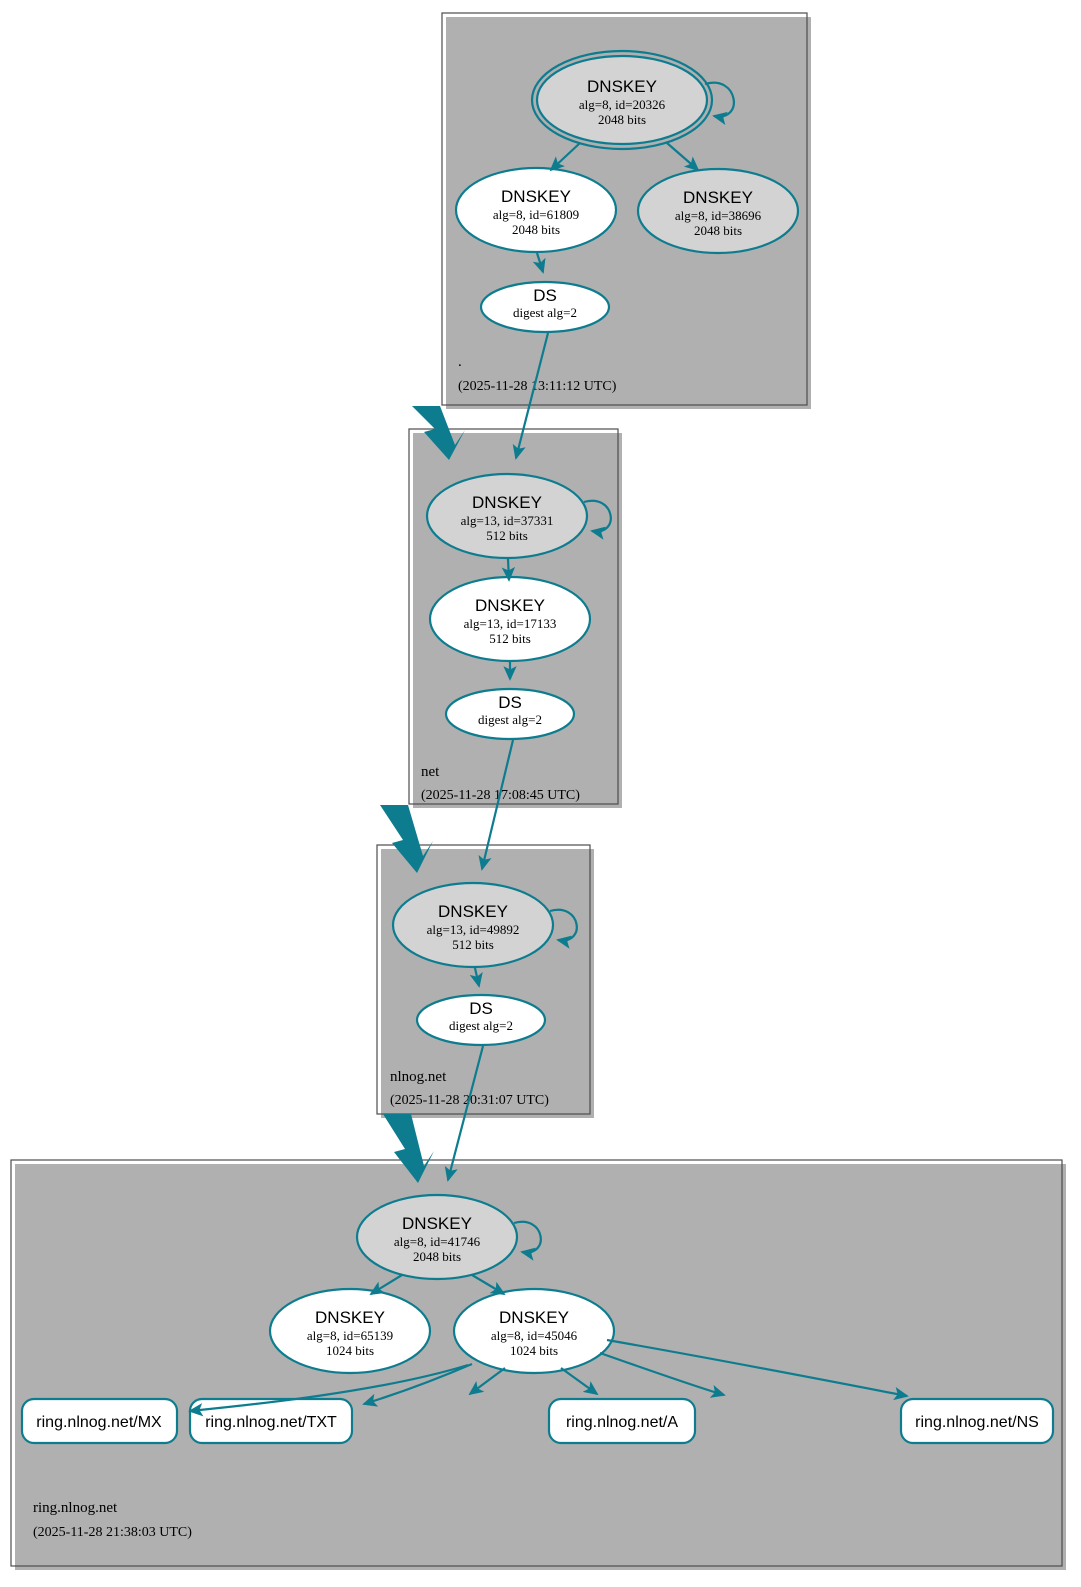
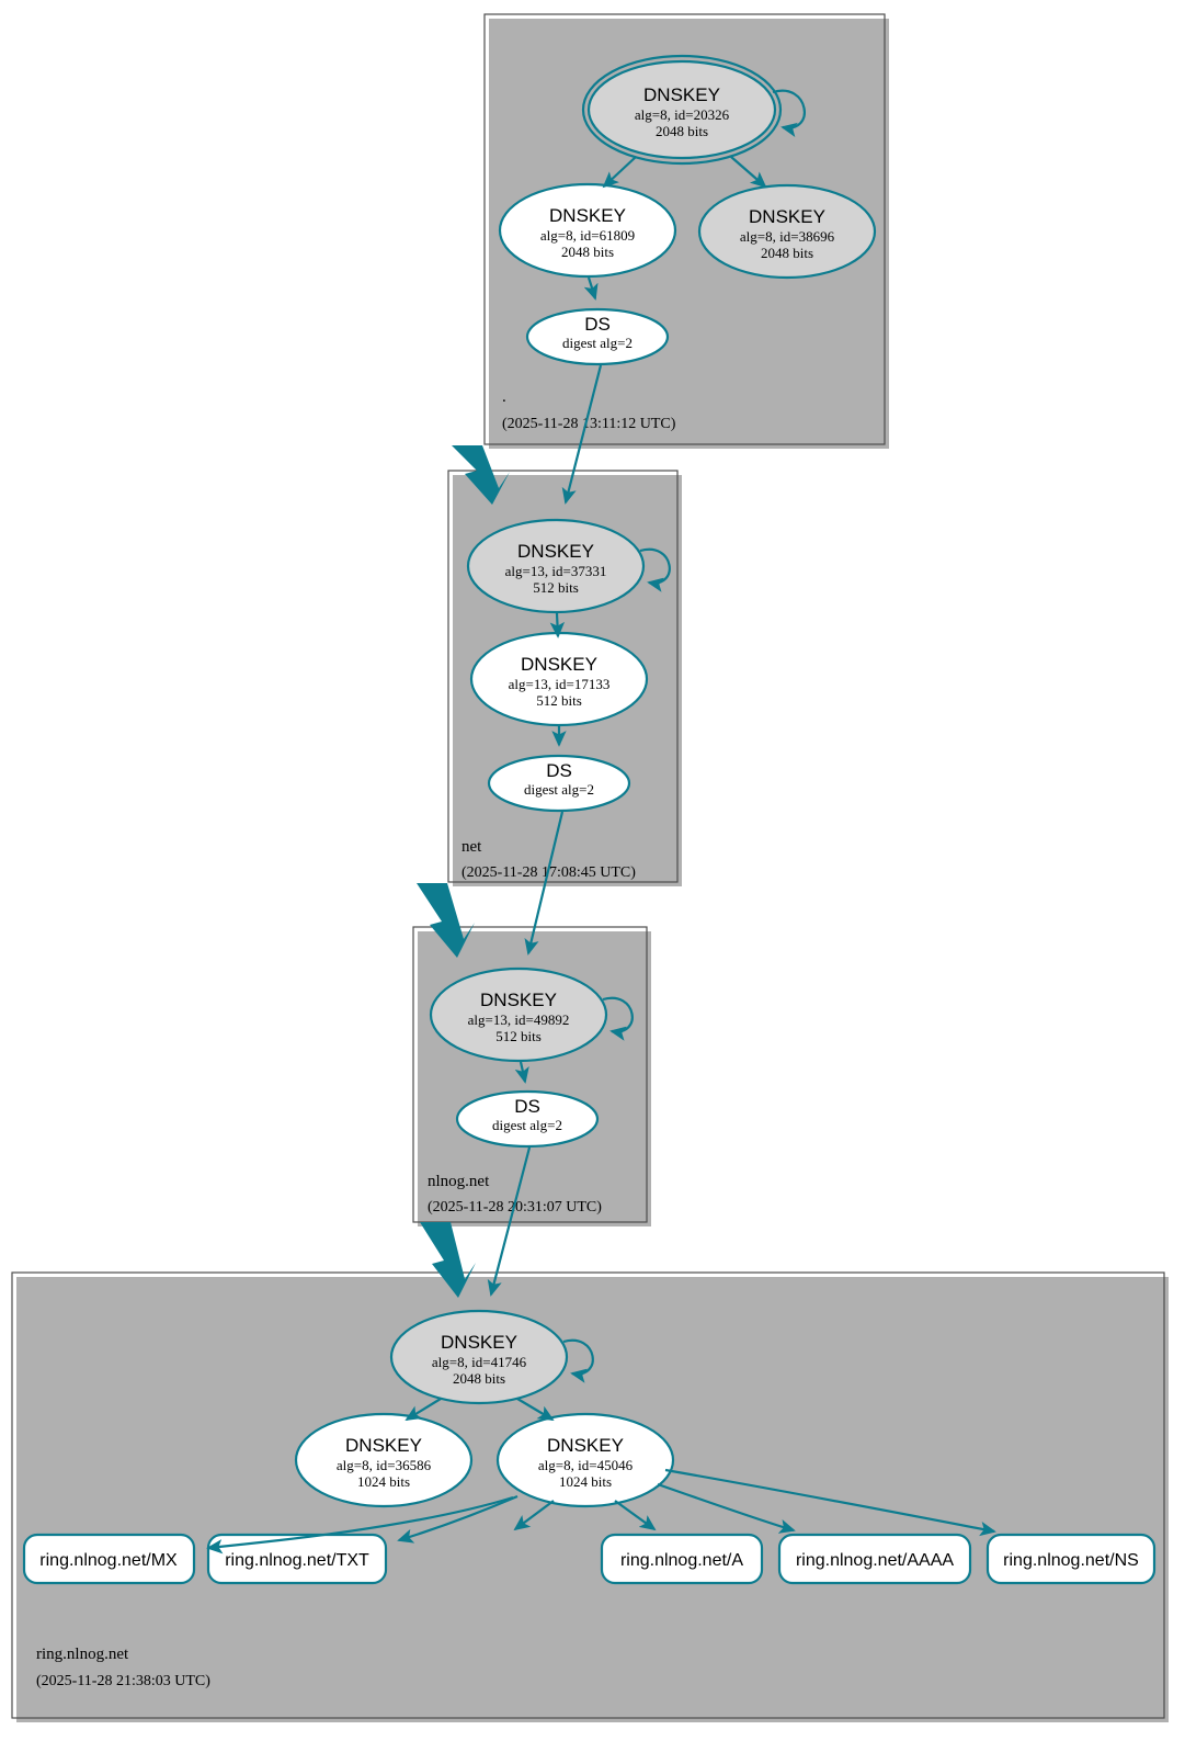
  DNSKEY
  alg=8, id=20326
  2048 bits
  DNSKEY
  alg=8, id=61809
  2048 bits
  DNSKEY
  alg=8, id=38696
  2048 bits
  DS
  digest alg=2
  .
  (2025-11-283:11:12 UTC)
  DNSKEY
  alg=13, id=37331
  512 bits
  DNSKEY
  alg=13, id=17133
  512 bits
  DS
  digest alg=2
  net
  (2025-11-28 17:08:45 UTC)
  DNSKEY
  alg=13, id=49892
  512 bits
  DS
  digest alg=2
  nlnog.net
  (2025-11-28 20:31:07 UTC)
  DNSKEY
  alg=8, id=41746
  2048 bits
  DNSKEY
- alg=8, id=65139
+ alg=8, id=36586
  1024 bits
  DNSKEY
  alg=8, id=45046
  1024 bits
  ring.nlnog.net/MX
  ring.nlnog.net/TXT
  ring.nlnog.net/A
+ ring.nlnog.net/AAAA
  ring.nlnog.net/NS
  ring.nlnog.net
  (2025-11-28 21:38:03 UTC)
